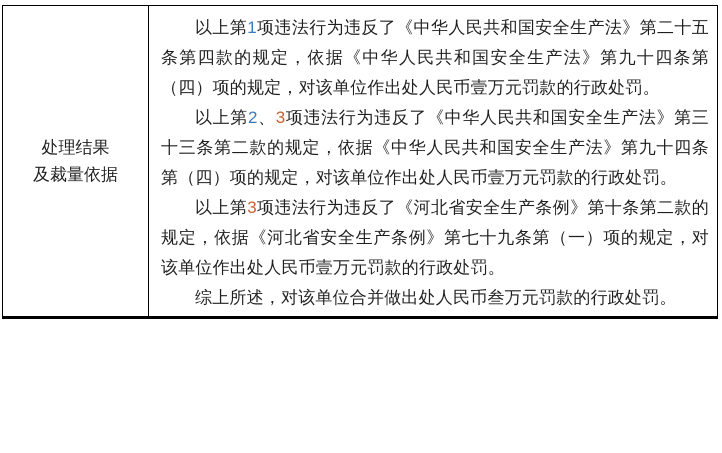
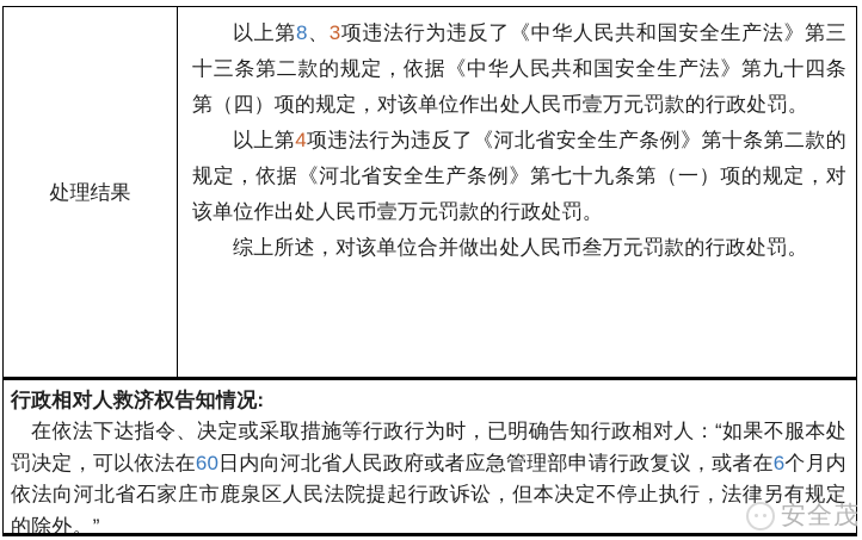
  处理结果
- 及裁量依据
- 以上第1项违法行为违反了《中华人民共和国安全生产法》第二十五条第四款的规定，依据《中华人民共和国安全生产法》第九十四条第（四）项的规定，对该单位作出处人民币壹万元罚款的行政处罚。
- 以上第2、3项违法行为违反了《中华人民共和国安全生产法》第三十三条第二款的规定，依据《中华人民共和国安全生产法》第九十四条第（四）项的规定，对该单位作出处人民币壹万元罚款的行政处罚。
+ 以上第8、3项违法行为违反了《中华人民共和国安全生产法》第三十三条第二款的规定，依据《中华人民共和国安全生产法》第九十四条第（四）项的规定，对该单位作出处人民币壹万元罚款的行政处罚。
- 以上第3项违法行为违反了《河北省安全生产条例》第十条第二款的规定，依据《河北省安全生产条例》第七十九条第（一）项的规定，对该单位作出处人民币壹万元罚款的行政处罚。
+ 以上第4项违法行为违反了《河北省安全生产条例》第十条第二款的规定，依据《河北省安全生产条例》第七十九条第（一）项的规定，对该单位作出处人民币壹万元罚款的行政处罚。
  综上所述，对该单位合并做出处人民币叁万元罚款的行政处罚。
+ 行政相对人救济权告知情况:
+ 在依法下达指令、决定或采取措施等行政行为时，已明确告知行政相对人：“如果不服本处罚决定，可以依法在60日内向河北省人民政府或者应急管理部申请行政复议，或者在6个月内依法向河北省石家庄市鹿泉区人民法院提起行政诉讼，但本决定不停止执行，法律另有规定的除外。”
+ 安全茂
